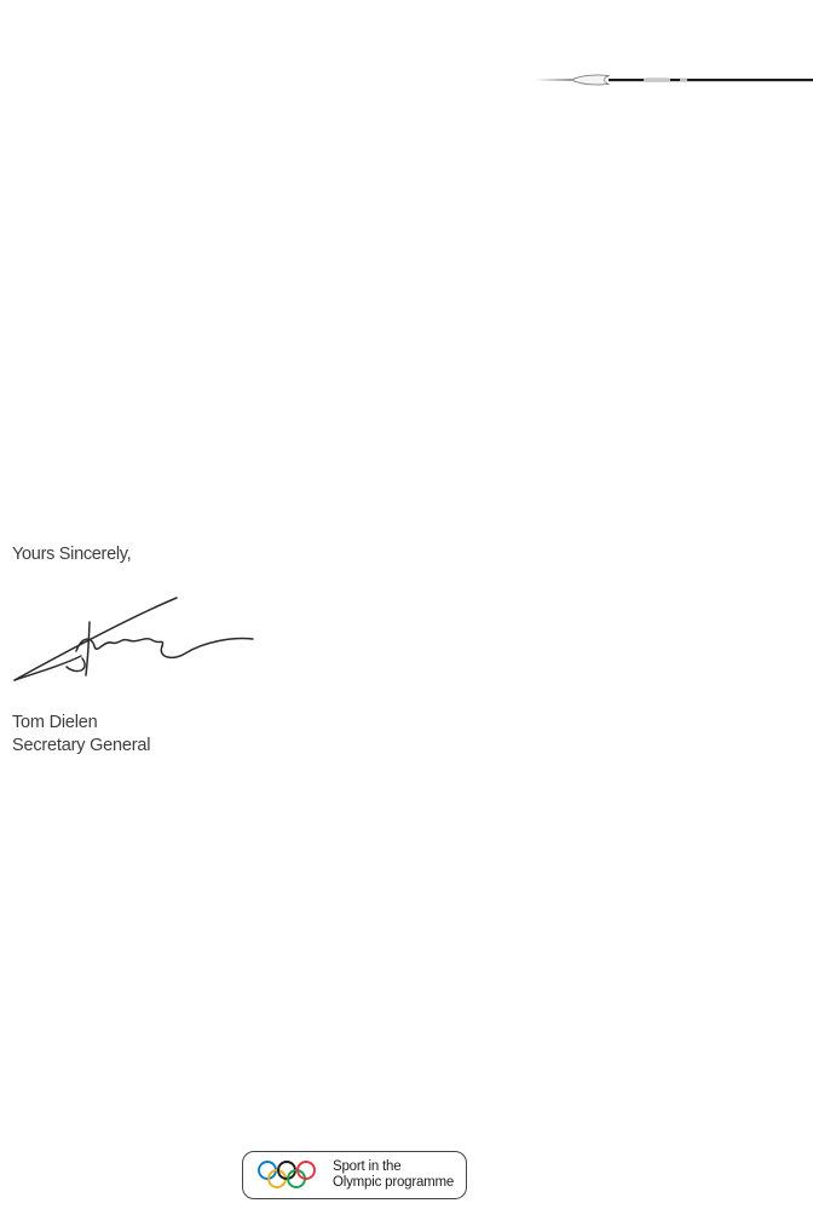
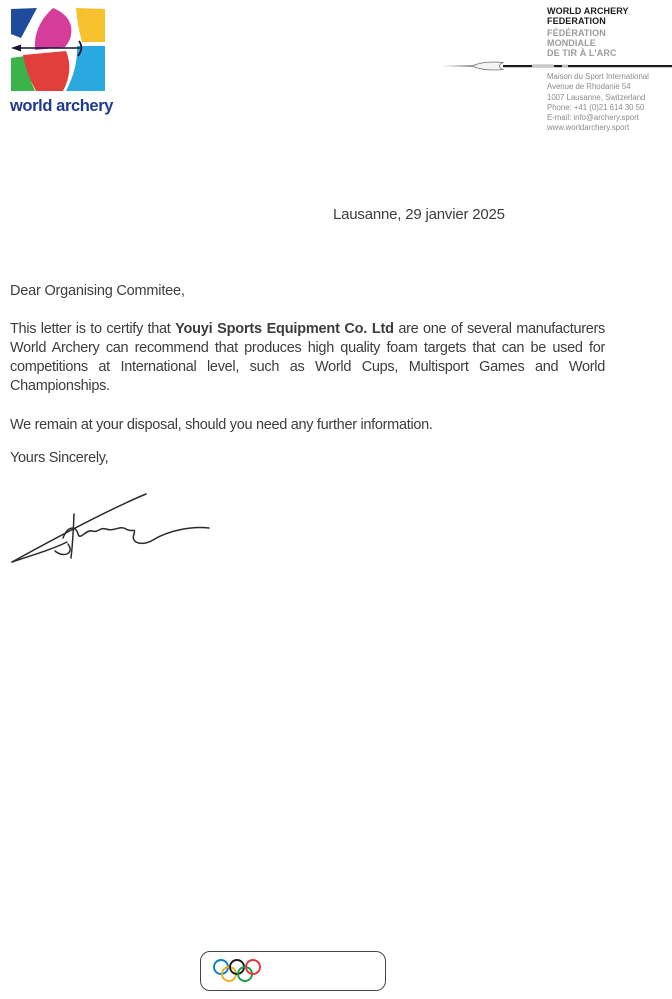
+ world archery
+ WORLD ARCHERY
+ FEDERATION
+ FÉDÉRATION
+ MONDIALE
+ DE TIR À L'ARC
+ Maison du Sport International
+ Avenue de Rhodanie 54
+ 1007 Lausanne, Switzerland
+ Phone: +41 (0)21 614 30 50
+ E-mail: info@archery.sport
+ www.worldarchery.sport
+ Lausanne, 29 janvier 2025
+ Dear Organising Commitee,
+ This letter is to certify that Youyi Sports Equipment Co. Ltd are one of several manufacturers World Archery can recommend that produces high quality foam targets that can be used for competitions at International level, such as World Cups, Multisport Games and World Championships.
+ We remain at your disposal, should you need any further information.
  Yours Sincerely,
- Tom Dielen
- Secretary General
- Sport in the
- Olympic programme
